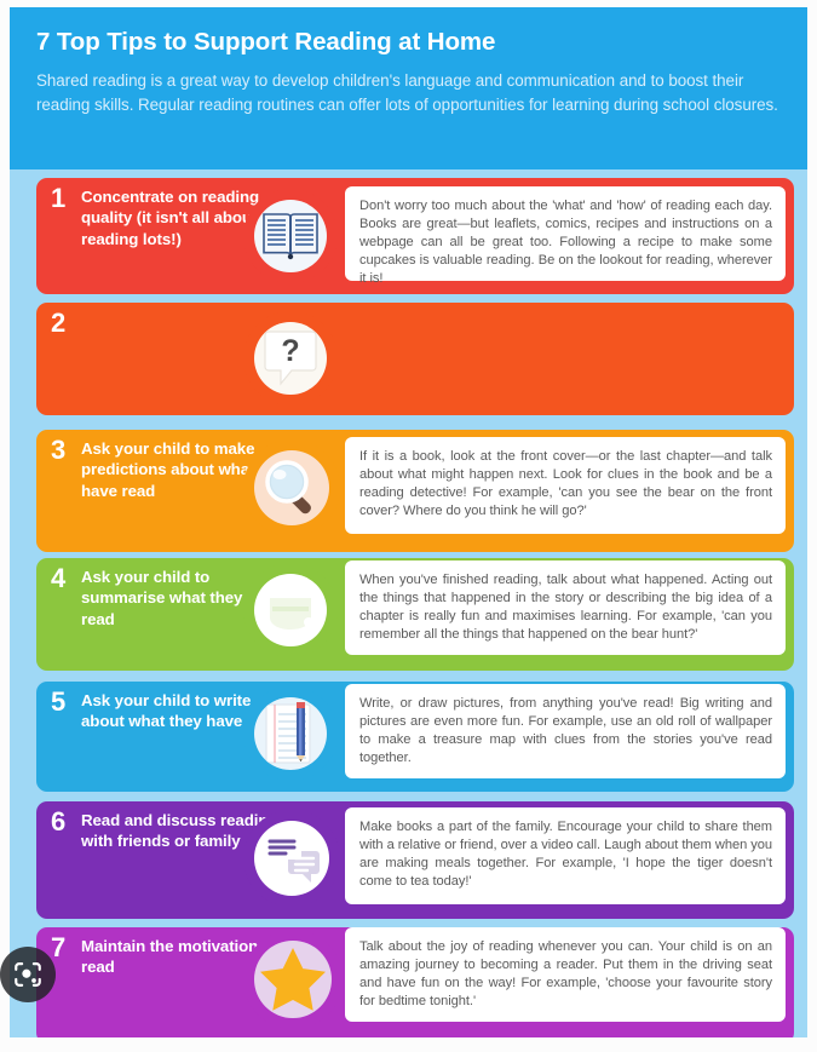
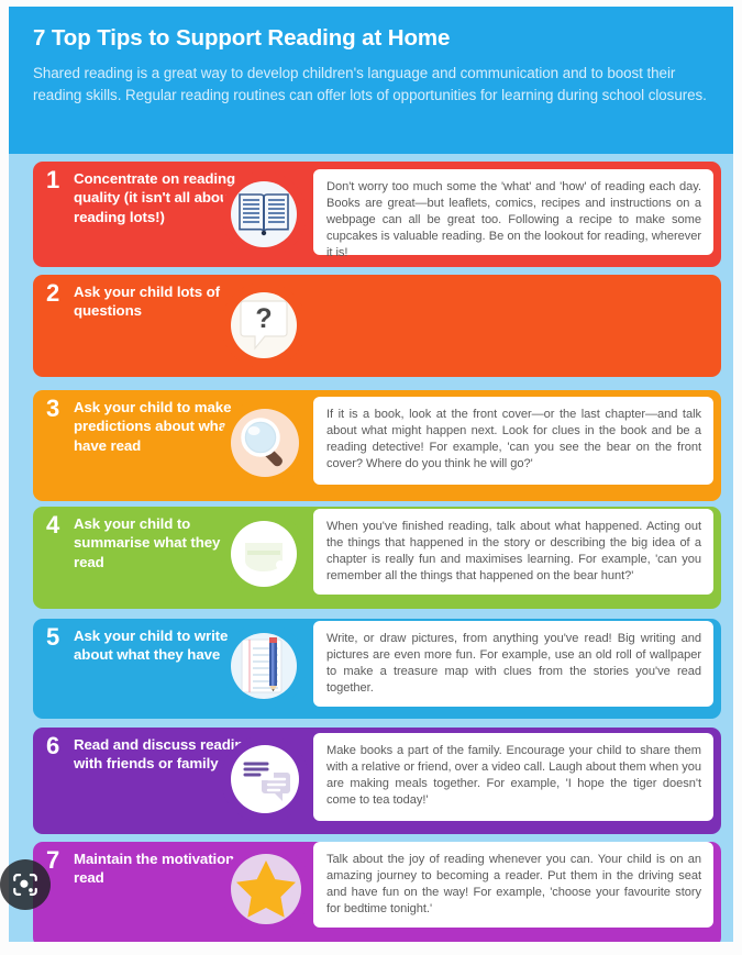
  7 Top Tips to Support Reading at Home
  Shared reading is a great way to develop children's language and communication and to boost their reading skills. Regular reading routines can offer lots of opportunities for learning during school closures.
  1
  Concentrate on reading quality (it isn't all abo reading lots!)
- Don't worry too much about the 'what' and 'how' of reading each day. Books are great—but leaflets, comics, recipes and instructions on a webpage can all be great too. Following a recipe to make some cupcakes is valuable reading. Be on the lookout for reading, wherever it is!
+ Don't worry too much some the 'what' and 'how' of reading each day. Books are great—but leaflets, comics, recipes and instructions on a webpage can all be great too. Following a recipe to make some cupcakes is valuable reading. Be on the lookout for reading, wherever it is!
  2
+ Ask your child lots of questions
  ?
  3
  Ask your child to make predictions about wha have read
  If it is a book, look at the front cover—or the last chapter—and talk about what might happen next. Look for clues in the book and be a reading detective! For example, 'can you see the bear on the front cover? Where do you think he will go?'
  4
  Ask your child to summarise what they read
  When you've finished reading, talk about what happened. Acting out the things that happened in the story or describing the big idea of a chapter is really fun and maximises learning. For example, 'can you remember all the things that happened on the bear hunt?'
  5
  Ask your child to write about what they have
  Write, or draw pictures, from anything you've read! Big writing and pictures are even more fun. For example, use an old roll of wallpaper to make a treasure map with clues from the stories you've read together.
  6
  Read and discuss readi with friends or family
  Make books a part of the family. Encourage your child to share them with a relative or friend, over a video call. Laugh about them when you are making meals together. For example, 'I hope the tiger doesn't come to tea today!'
  7
  Maintain the motivation read
  Talk about the joy of reading whenever you can. Your child is on an amazing journey to becoming a reader. Put them in the driving seat and have fun on the way! For example, 'choose your favourite story for bedtime tonight.'
